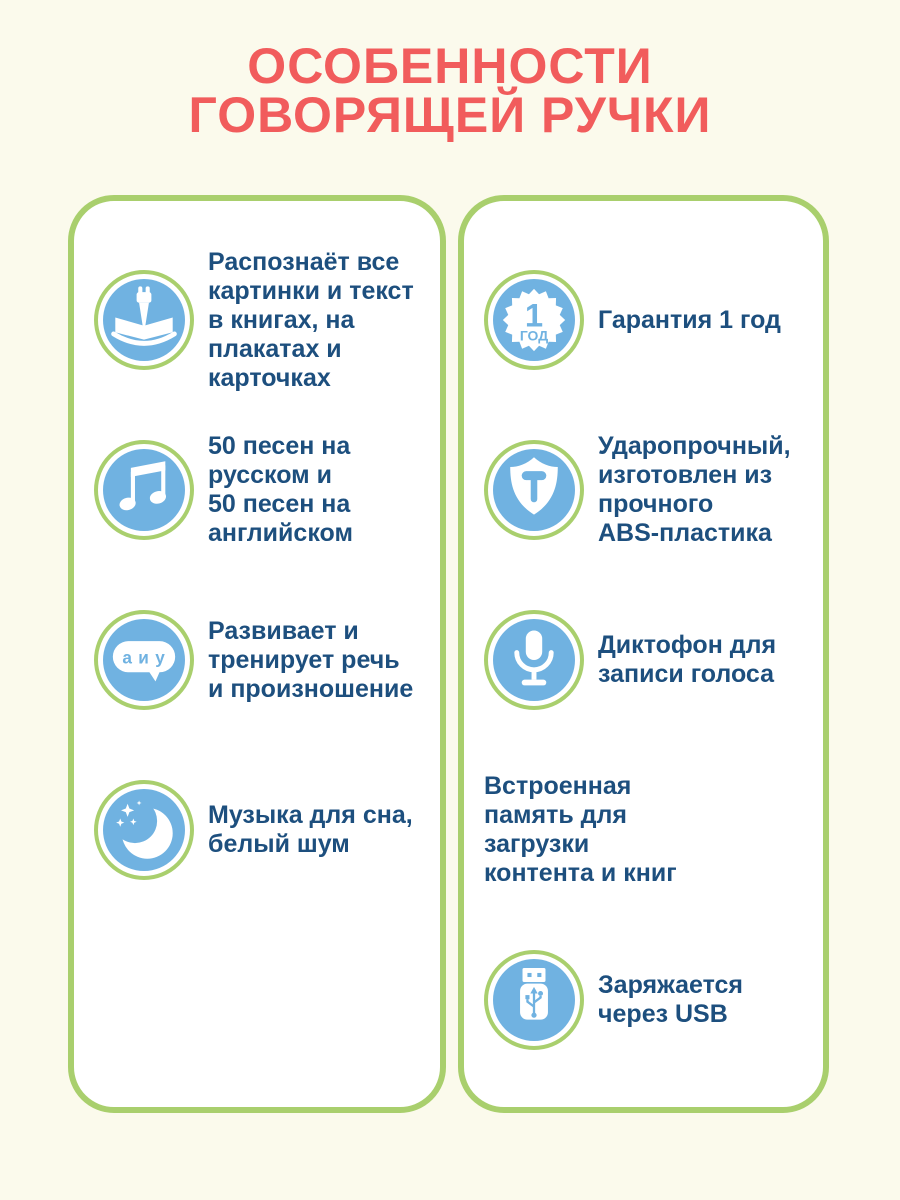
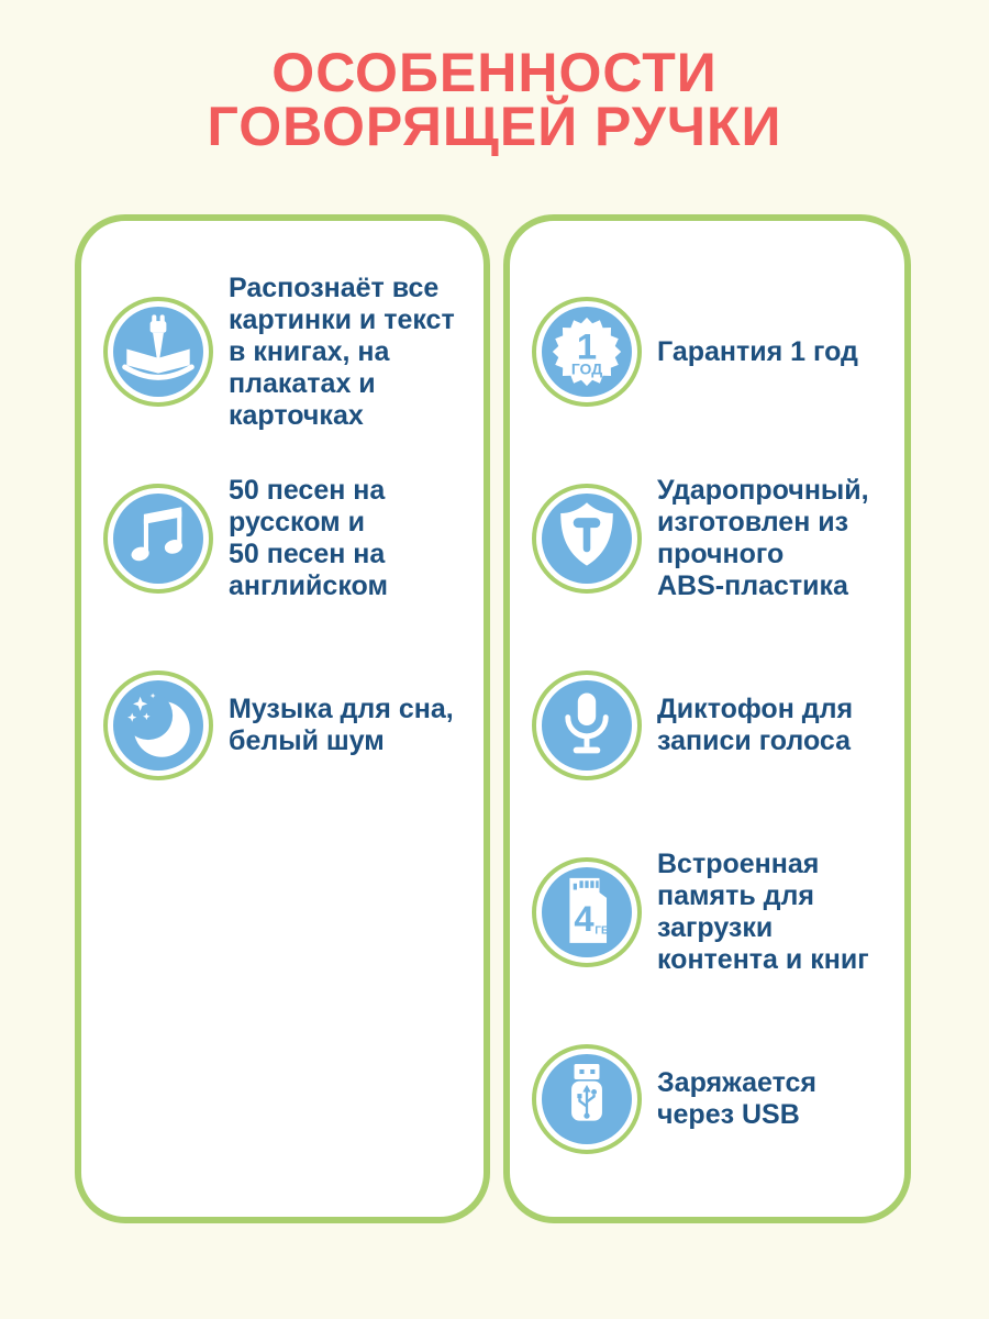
  ОСОБЕННОСТИ
  ГОВОРЯЩЕЙ РУЧКИ
  Распознаёт все
  картинки и текст
  в книгах, на
  плакатах и
  карточках
  50 песен на
  русском и
  50 песен на
  английском
- а и у
- Развивает и
- тренирует речь
- и произношение
  Музыка для сна,
  белый шум
  1
  ГОД
  Гарантия 1 год
  Ударопрочный,
  изготовлен из
  прочного
  ABS-пластика
  Диктофон для
  записи голоса
+ 4
+ ГБ
  Встроенная
  память для
  загрузки
  контента и книг
  Заряжается
  через USB
